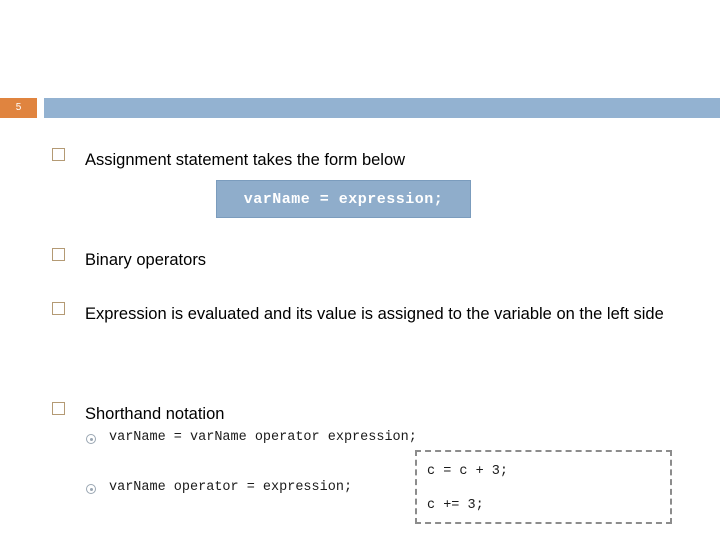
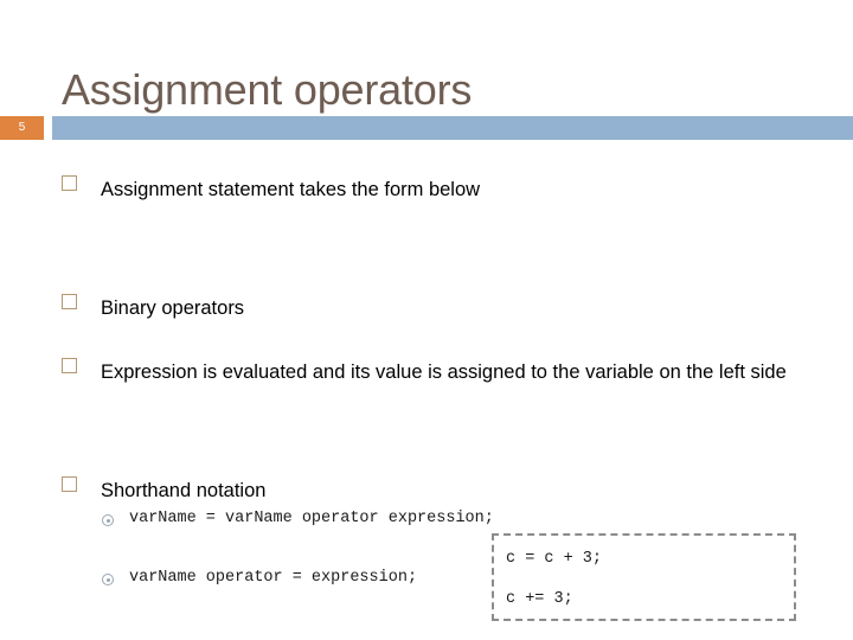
+ Assignment operators
  5
  Assignment statement takes the form below
- varName = expression;
  Binary operators
  Expression is evaluated and its value is assigned to the variable on the left side
  Shorthand notation
  varName = varName operator expression;
  varName operator = expression;
  c = c + 3;
  c += 3;
